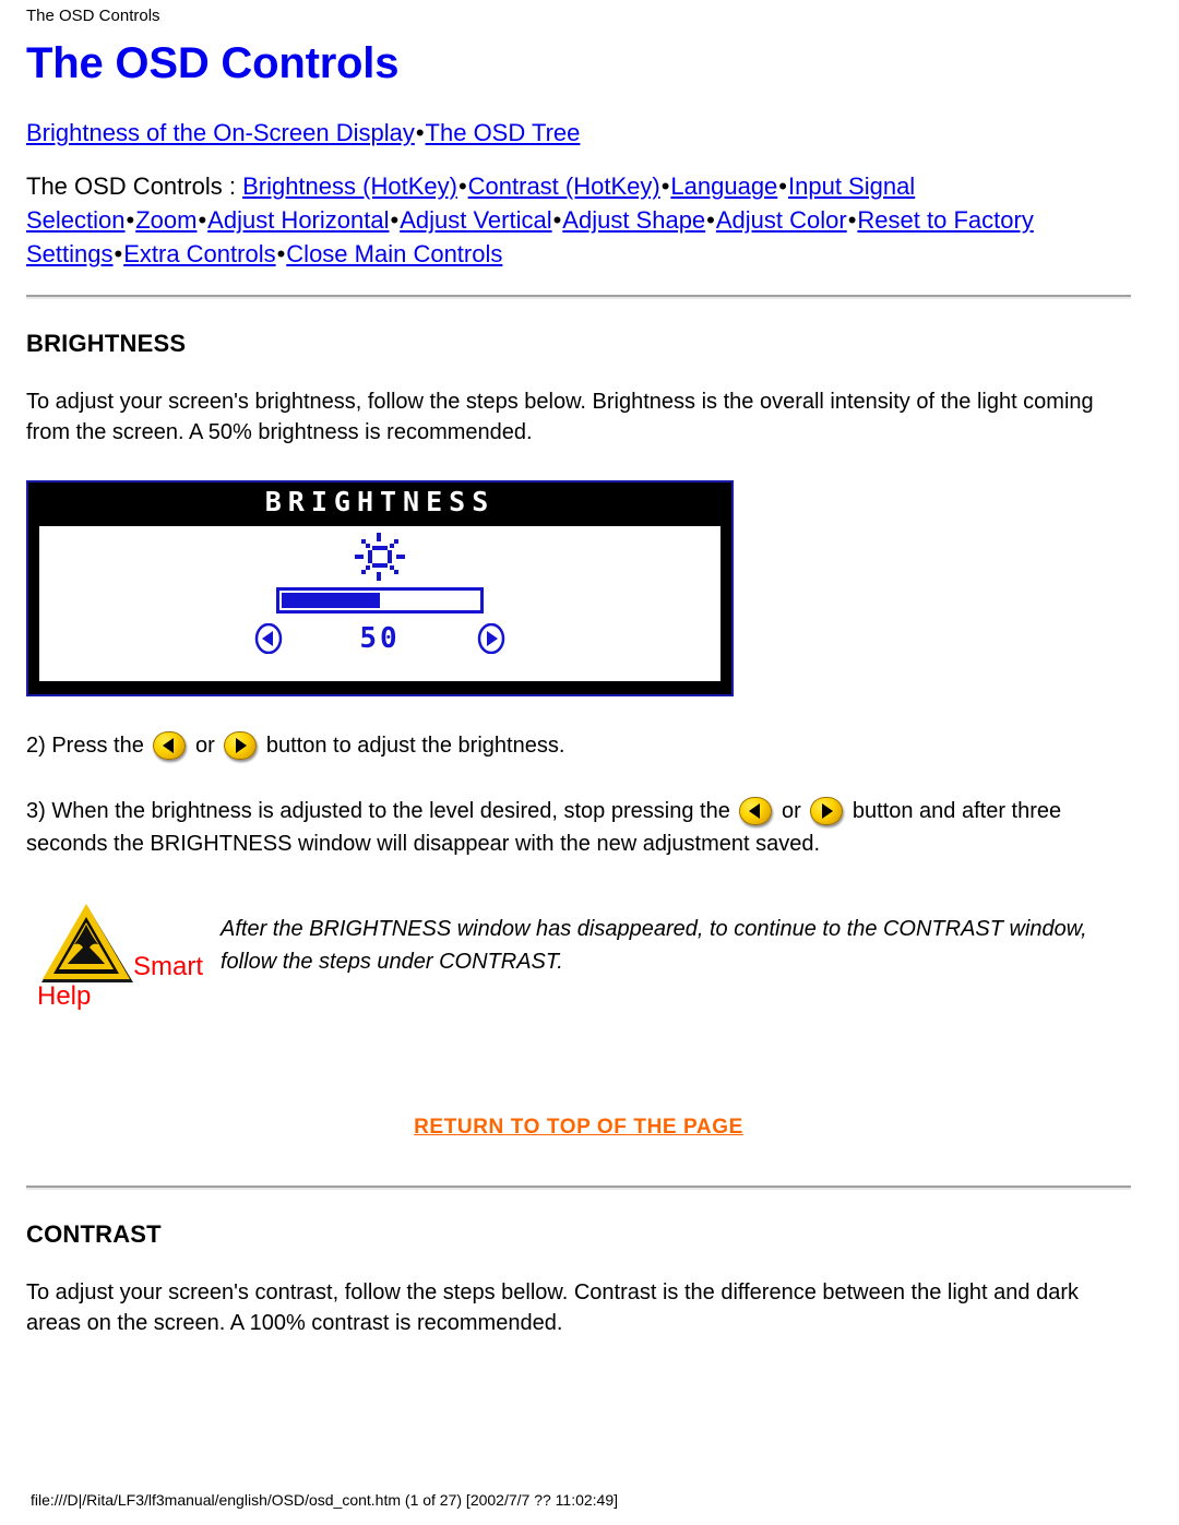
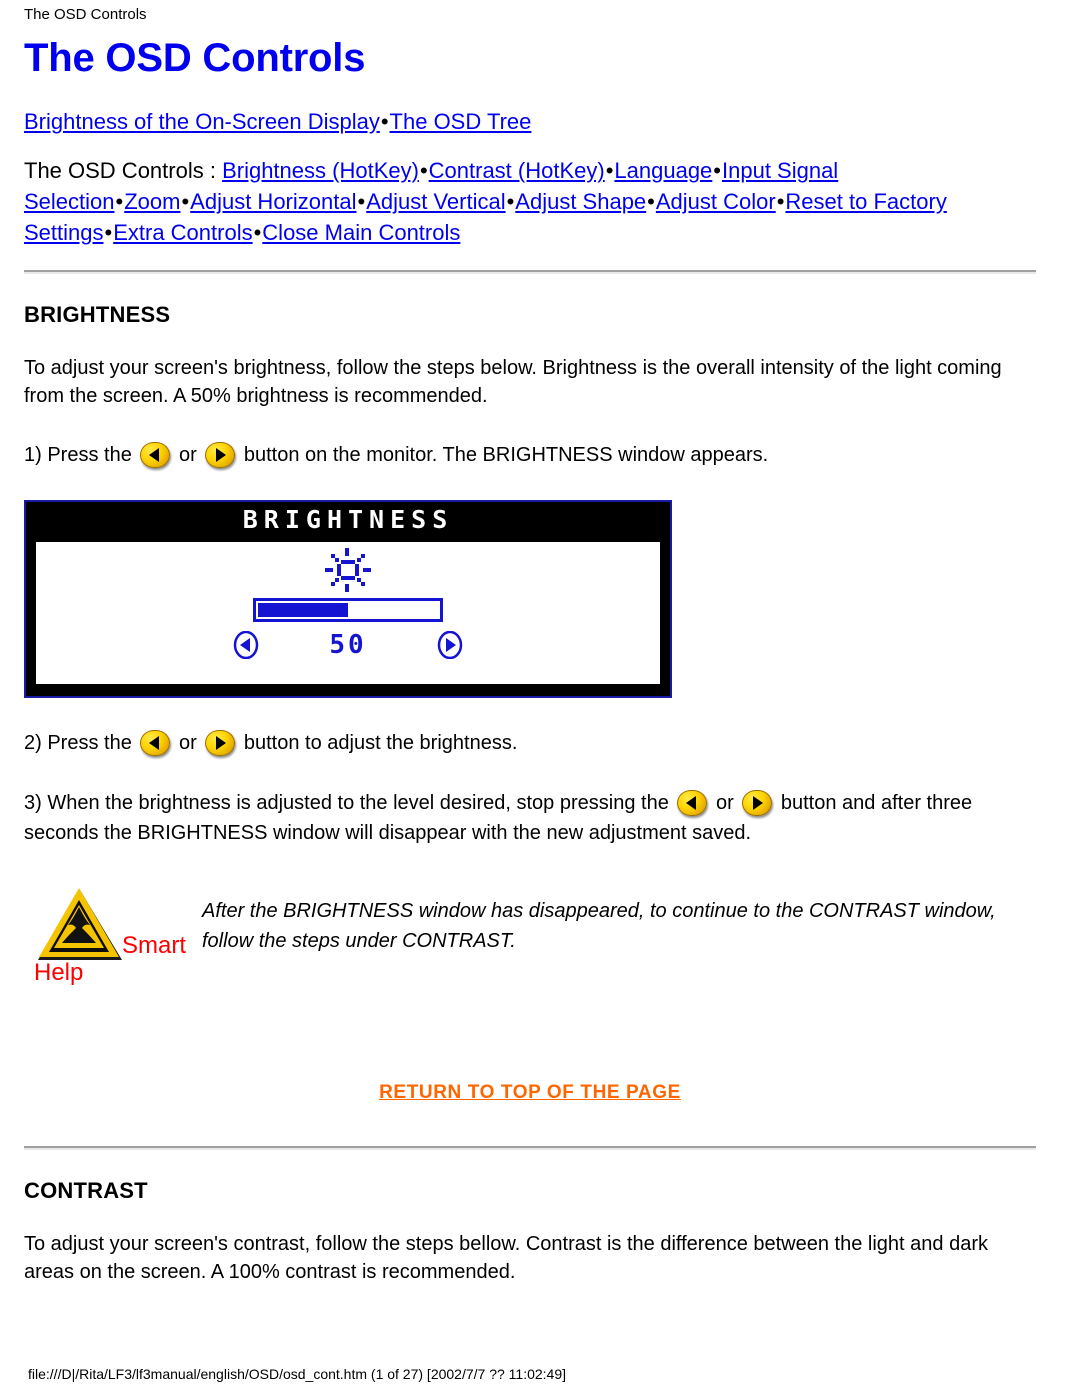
  The OSD Controls
  The OSD Controls
  Brightness of the On-Screen Display•The OSD Tree
  The OSD Controls : Brightness (HotKey)•Contrast (HotKey)•Language•Input Signal Selection•Zoom•Adjust Horizontal•Adjust Vertical•Adjust Shape•Adjust Color•Reset to Factory Settings•Extra Controls•Close Main Controls
  BRIGHTNESS
  To adjust your screen's brightness, follow the steps below. Brightness is the overall intensity of the light coming from the screen. A 50% brightness is recommended.
+ 1) Press the or button on the monitor. The BRIGHTNESS window appears.
  BRIGHTNESS
  50
  2) Press the or button to adjust the brightness.
  3) When the brightness is adjusted to the level desired, stop pressing the or button and after three seconds the BRIGHTNESS window will disappear with the new adjustment saved.
  Smart
  Help
  After the BRIGHTNESS window has disappeared, to continue to the CONTRAST window, follow the steps under CONTRAST.
  RETURN TO TOP OF THE PAGE
  CONTRAST
  To adjust your screen's contrast, follow the steps bellow. Contrast is the difference between the light and dark areas on the screen. A 100% contrast is recommended.
  file:///D|/Rita/LF3/lf3manual/english/OSD/osd_cont.htm (1 of 27) [2002/7/7 ?? 11:02:49]
